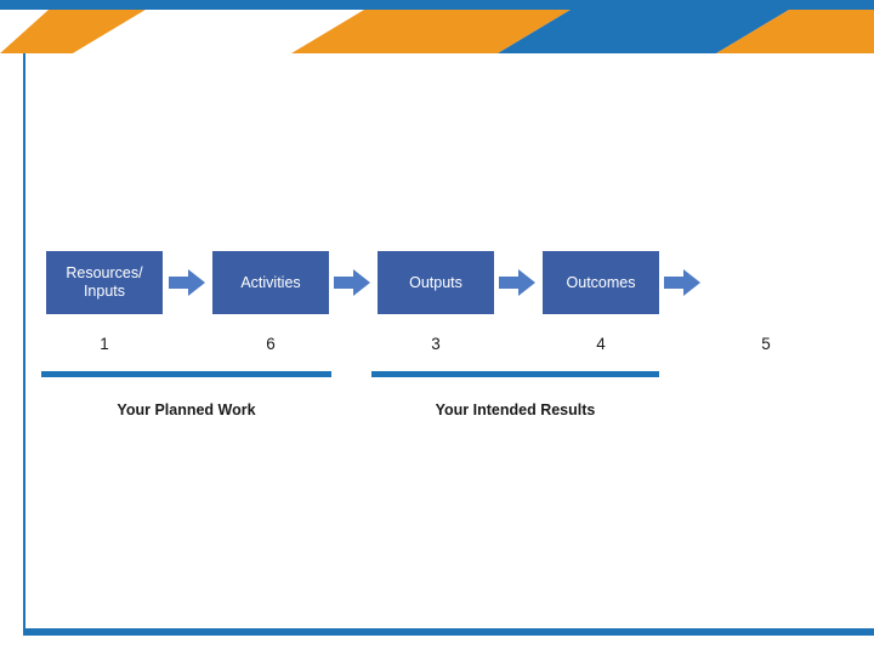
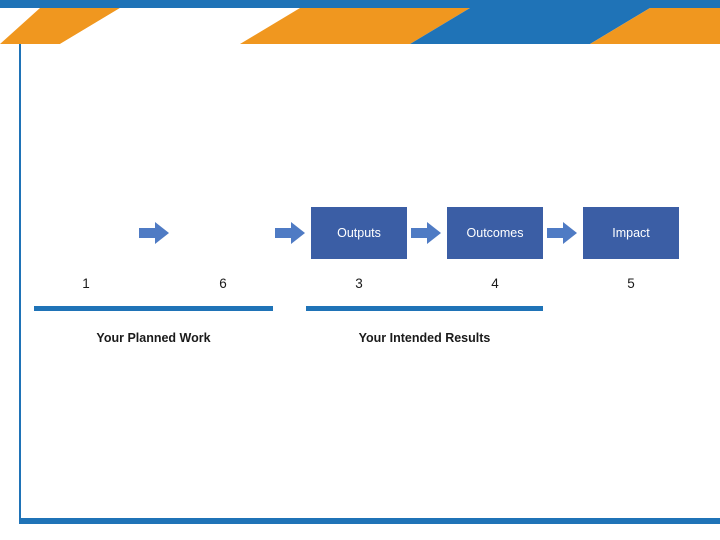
- Resources/
- Inputs
- Activities
  Outputs
  Outcomes
+ Impact
  1
  6
  3
  4
  5
  Your Planned Work
  Your Intended Results
